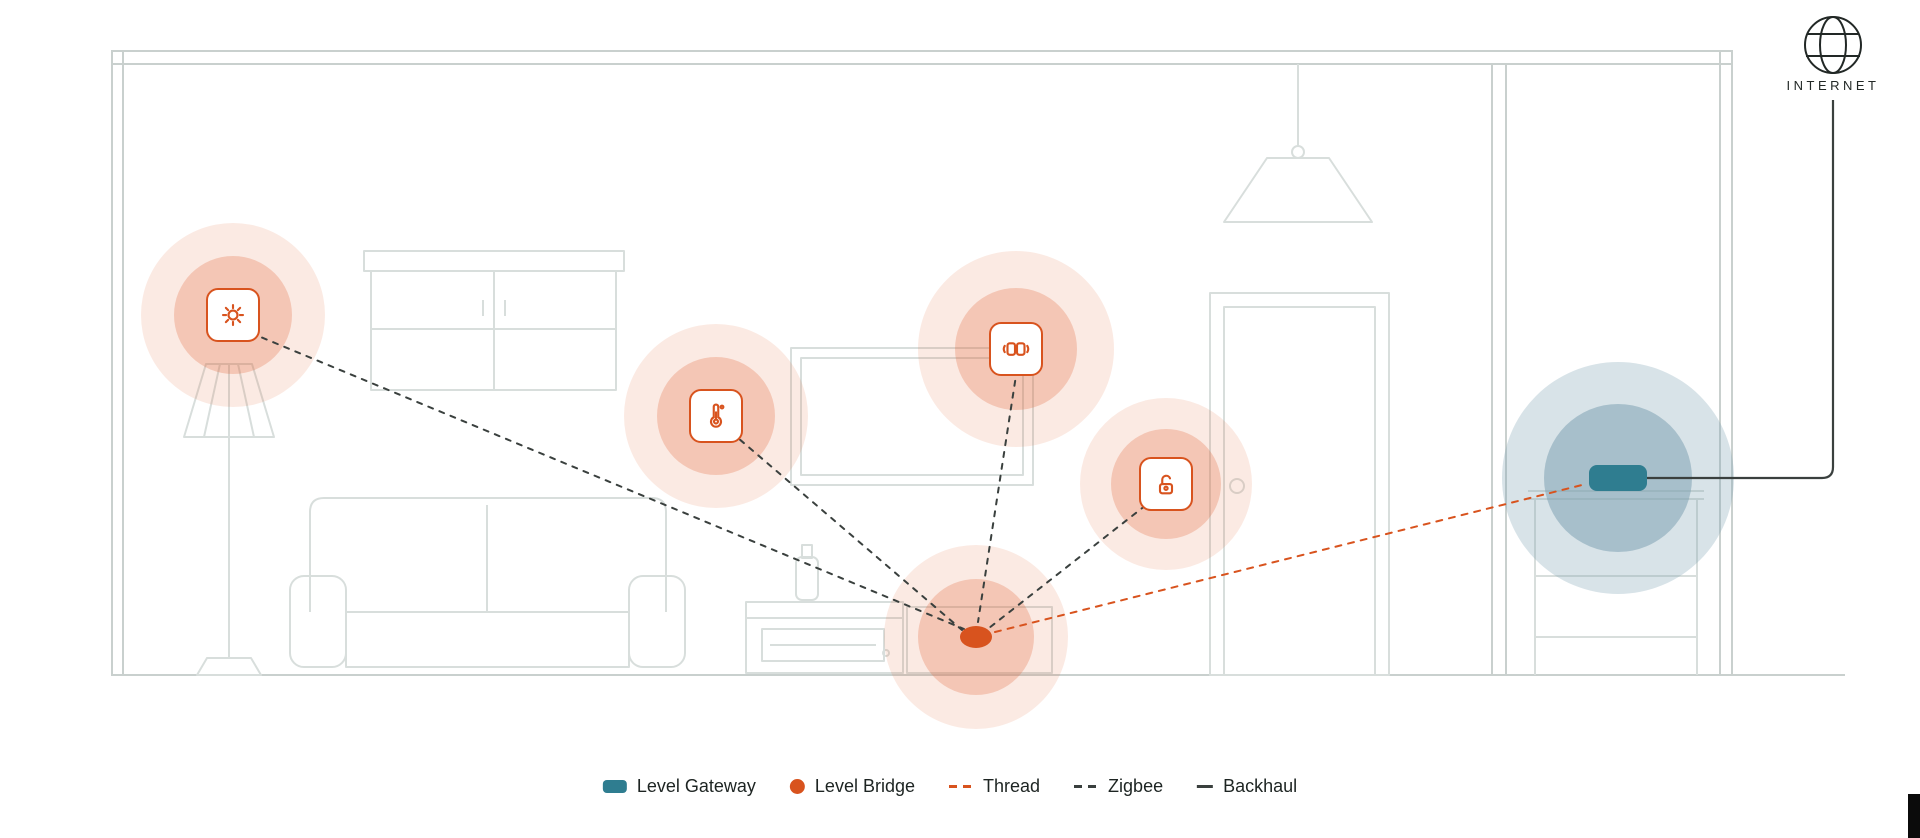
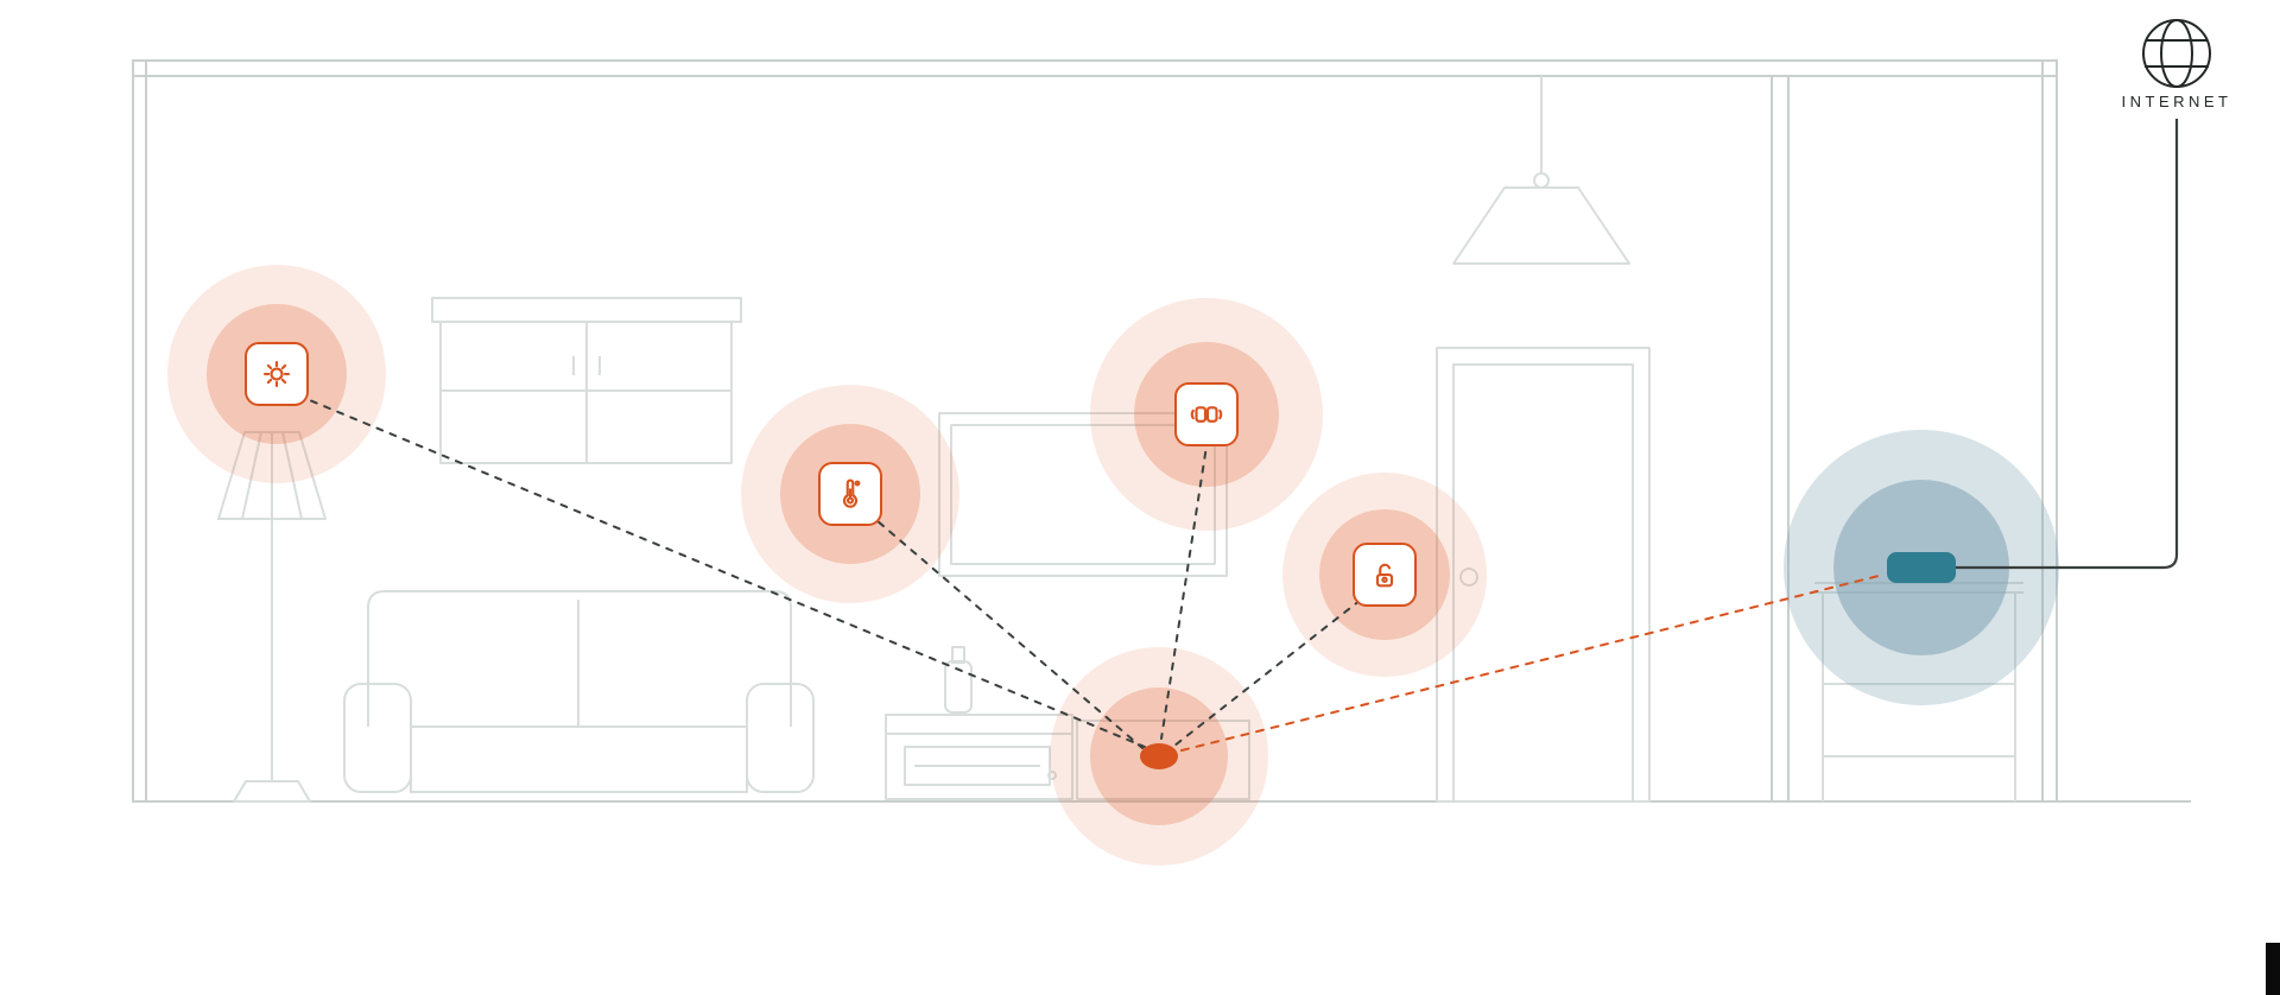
  INTERNET
- Level Gateway
- Level Bridge
- Thread
- Zigbee
- Backhaul
